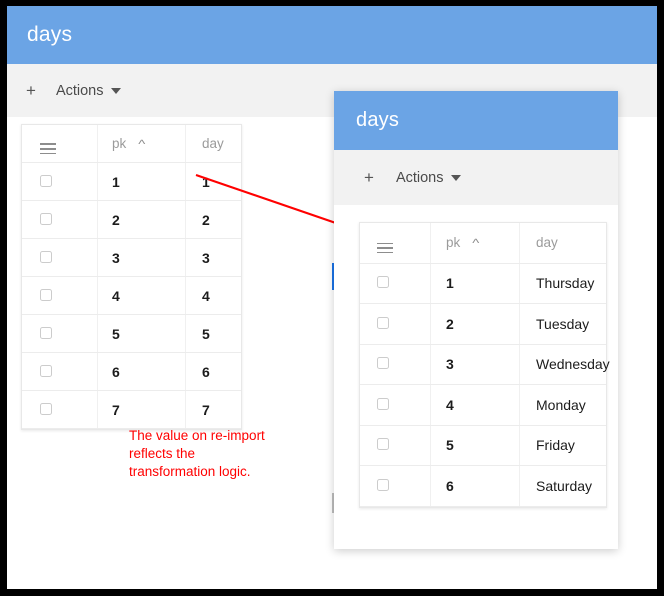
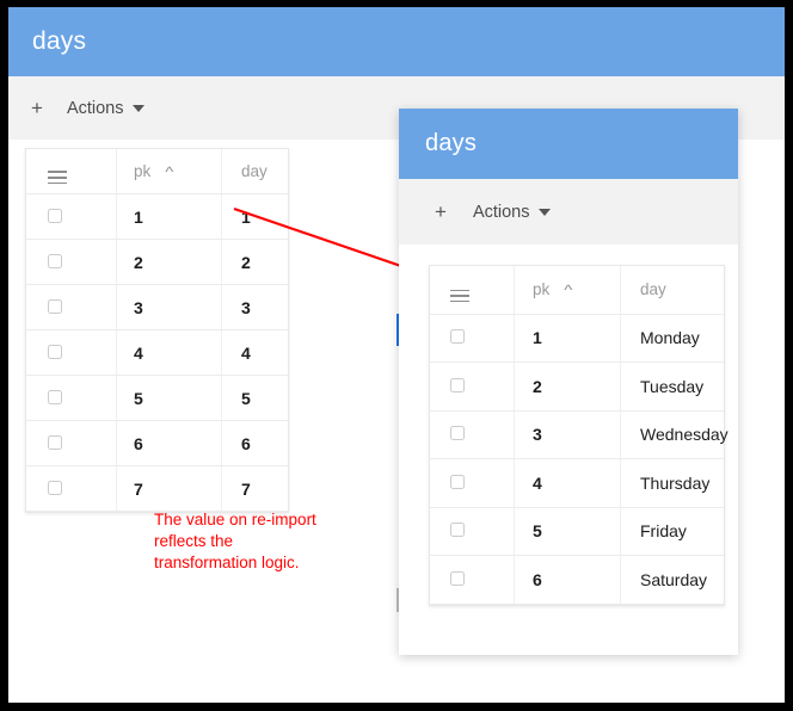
  days
  +
  Actions
  	pk ^	day
  	1	1
  	2	2
  	3	3
  	4	4
  	5	5
  	6	6
  	7	7
  days
  +
  Actions
  	pk ^	day
- 	1	Thursday
+ 	1	Monday
  	2	Tuesday
  	3	Wednesday
- 	4	Monday
+ 	4	Thursday
  	5	Friday
  	6	Saturday
  The value on re-import
  reflects the
  transformation logic.
